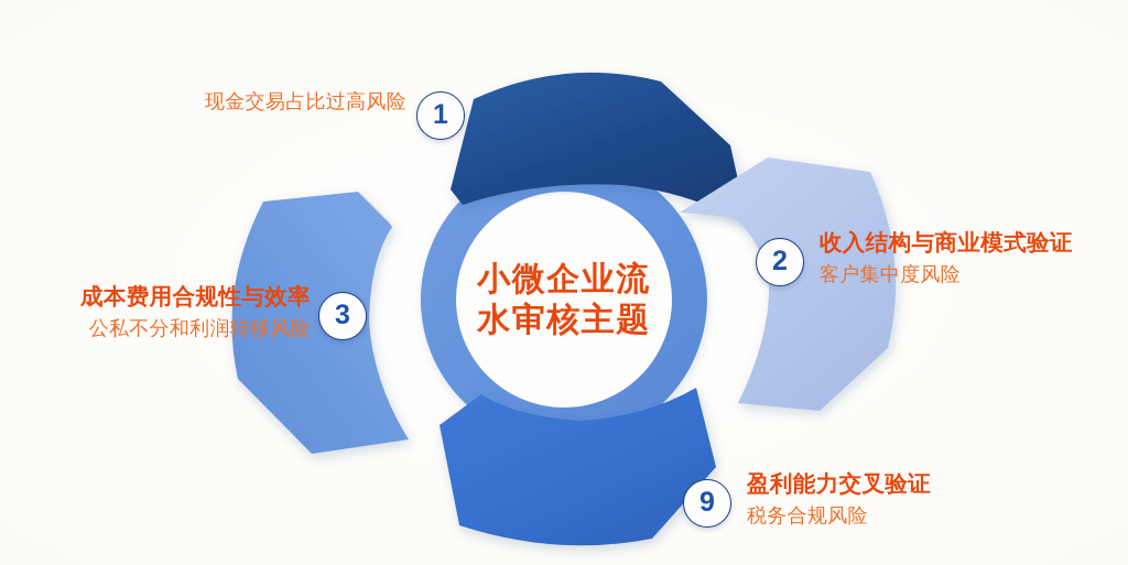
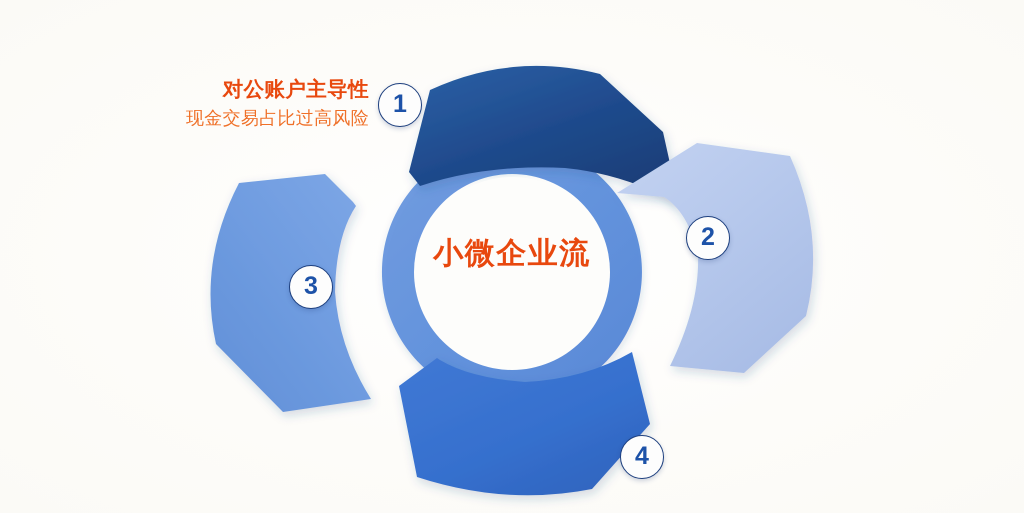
  小微企业流
- 水审核主题
  1
  2
  3
- 9
+ 4
+ 对公账户主导性
  现金交易占比过高风险
- 收入结构与商业模式验证
- 客户集中度风险
- 成本费用合规性与效率
- 公私不分和利润转移风险
- 盈利能力交叉验证
- 税务合规风险
